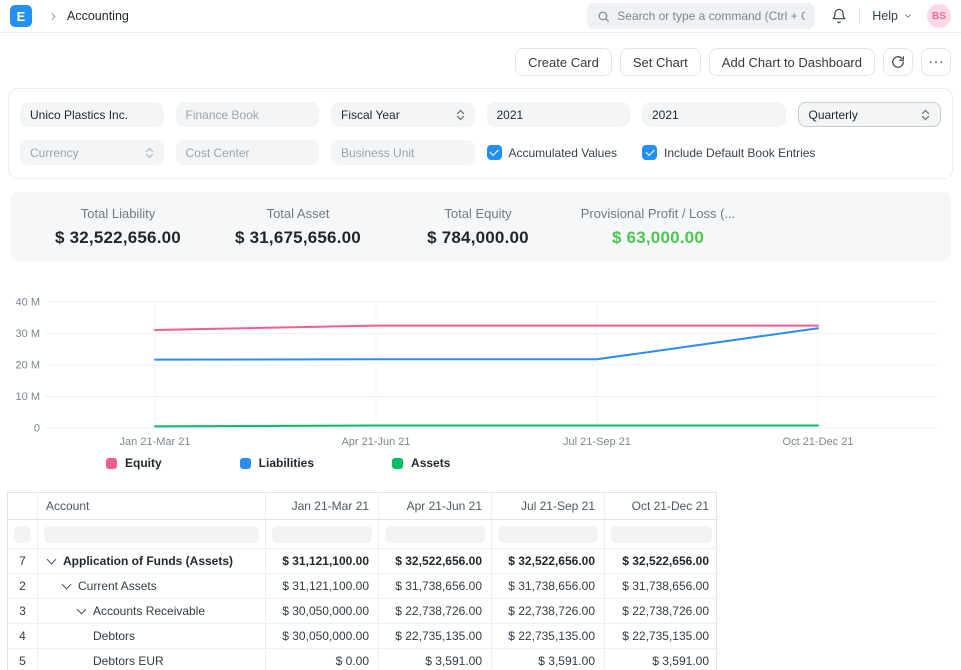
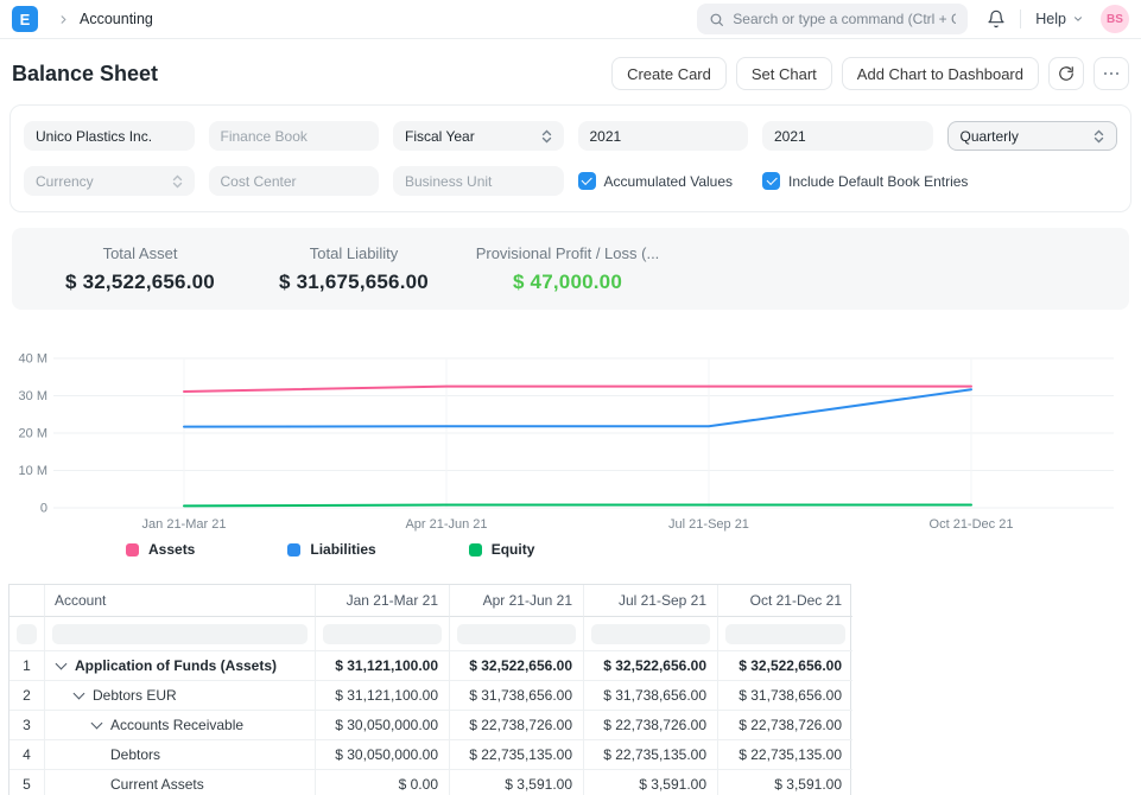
  E
  Accounting
  Search or type a command (Ctrl +
  Help
  BS
+ Balance Sheet
  Create Card
  Set Chart
  Add Chart to Dashboard
  Unico Plastics Inc.
  Finance Book
  Fiscal Year
  2021
  2021
  Quarterly
  Currency
  Cost Center
  Business Unit
  Accumulated Values
  Include Default Book Entries
- Total Liability
+ Total Asset
  $ 32,522,656.00
- Total Asset
+ Total Liability
  $ 31,675,656.00
- Total Equity
- $ 784,000.00
  Provisional Profit / Loss (...
- $ 63,000.00
+ $ 47,000.00
  40 M
  30 M
  20 M
  10 M
  0
  Jan 21-Mar 21
  Apr 21-Jun 21
  Jul 21-Sep 21
  Oct 21-Dec 21
- Equity
+ Assets
  Liabilities
- Assets
+ Equity
  Account
  Jan 21-Mar 21
  Apr 21-Jun 21
  Jul 21-Sep 21
  Oct 21-Dec 21
- 7
+ 1
  Application of Funds (Assets)
  $ 31,121,100.00
  $ 32,522,656.00
  $ 32,522,656.00
  $ 32,522,656.00
  2
- Current Assets
+ Debtors EUR
  $ 31,121,100.00
  $ 31,738,656.00
  $ 31,738,656.00
  $ 31,738,656.00
  3
  Accounts Receivable
  $ 30,050,000.00
  $ 22,738,726.00
  $ 22,738,726.00
  $ 22,738,726.00
  4
  Debtors
  $ 30,050,000.00
  $ 22,735,135.00
  $ 22,735,135.00
  $ 22,735,135.00
  5
- Debtors EUR
+ Current Assets
  $ 0.00
  $ 3,591.00
  $ 3,591.00
  $ 3,591.00
